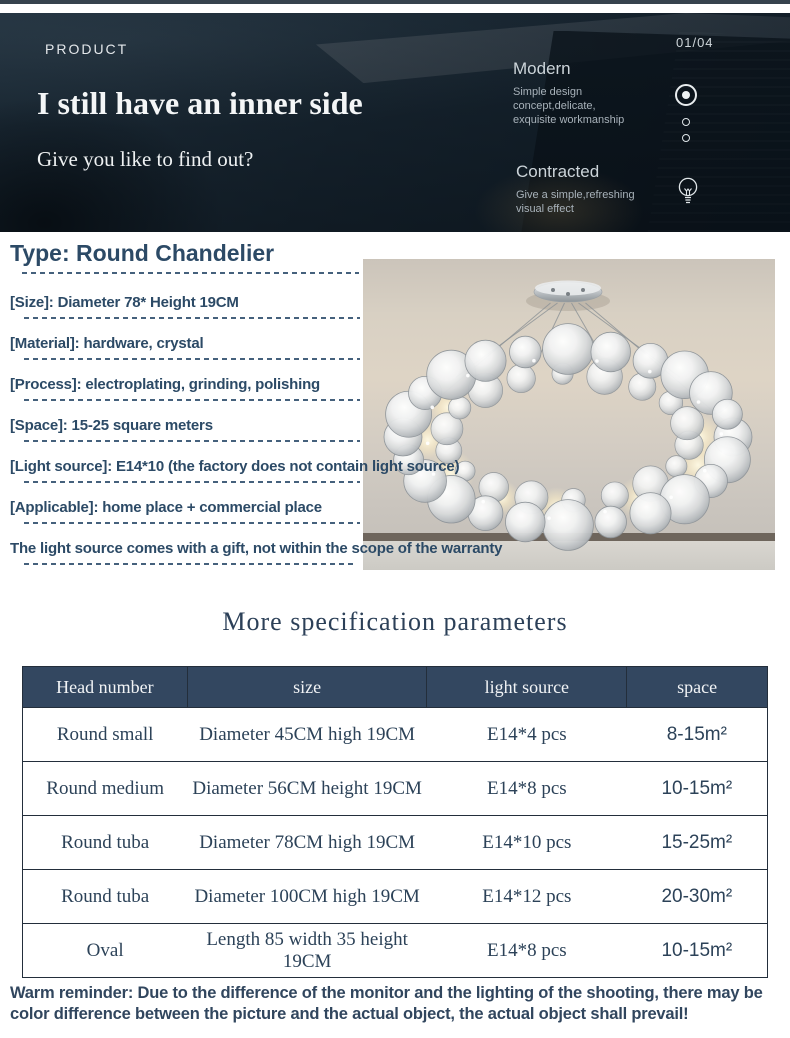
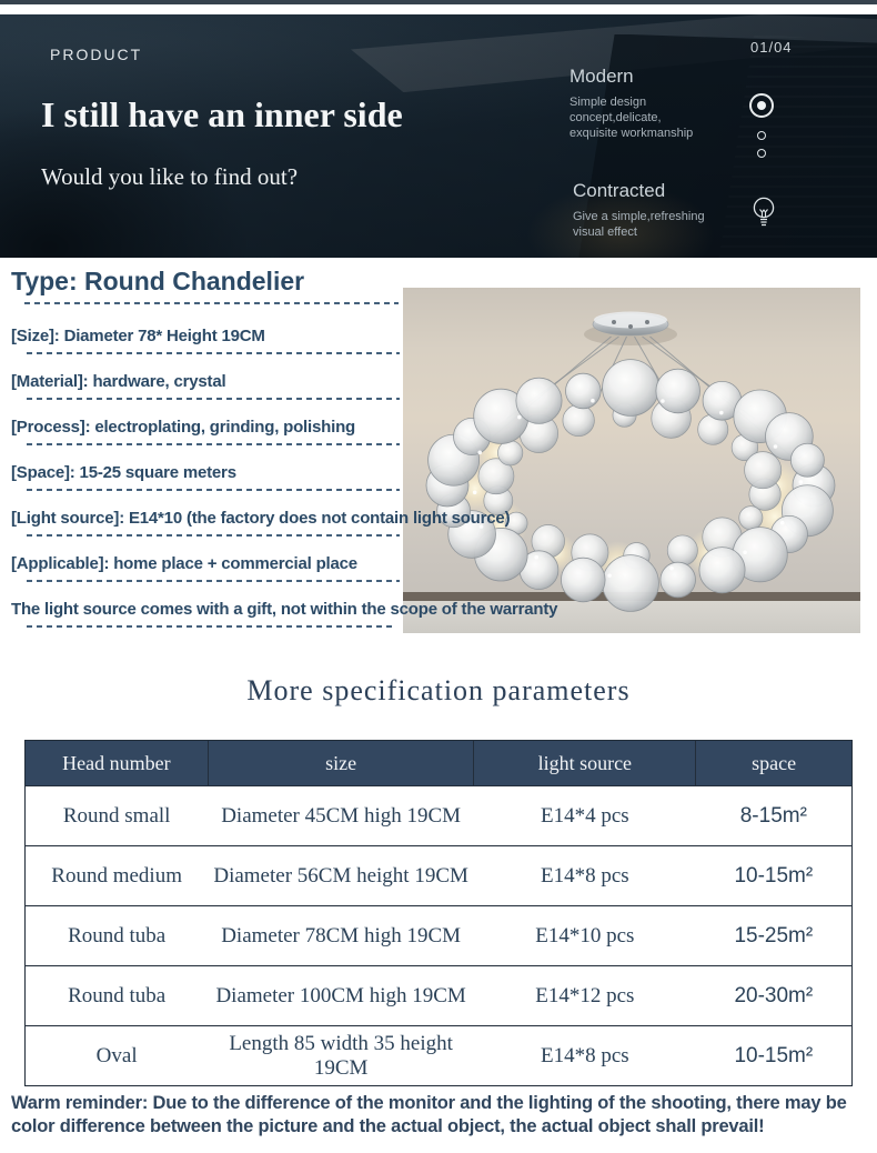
  PRODUCT
  I still have an inner side
- Give you like to find out?
+ Would you like to find out?
  Modern
  Simple design concept,delicate,
  exquisite workmanship
  Contracted
  Give a simple,refreshing
  visual effect
  01/04
  Type: Round Chandelier
  [Size]: Diameter 78* Height 19CM
  [Material]: hardware, crystal
  [Process]: electroplating, grinding, polishing
  [Space]: 15-25 square meters
  [Light source]: E14*10 (the factory does not contain light source)
  [Applicable]: home place + commercial place
  The light source comes with a gift, not within the scope of the warranty
  More specification parameters
  Head number	size	light source	space
  Round small	Diameter 45CM high 19CM	E14*4 pcs	8-15m²
  Round medium	Diameter 56CM height 19CM	E14*8 pcs	10-15m²
  Round tuba	Diameter 78CM high 19CM	E14*10 pcs	15-25m²
  Round tuba	Diameter 100CM high 19CM	E14*12 pcs	20-30m²
  Oval	Length 85 width 35 height 19CM	E14*8 pcs	10-15m²
  Warm reminder: Due to the difference of the monitor and the lighting of the shooting, there may be color difference between the picture and the actual object, the actual object shall prevail!
